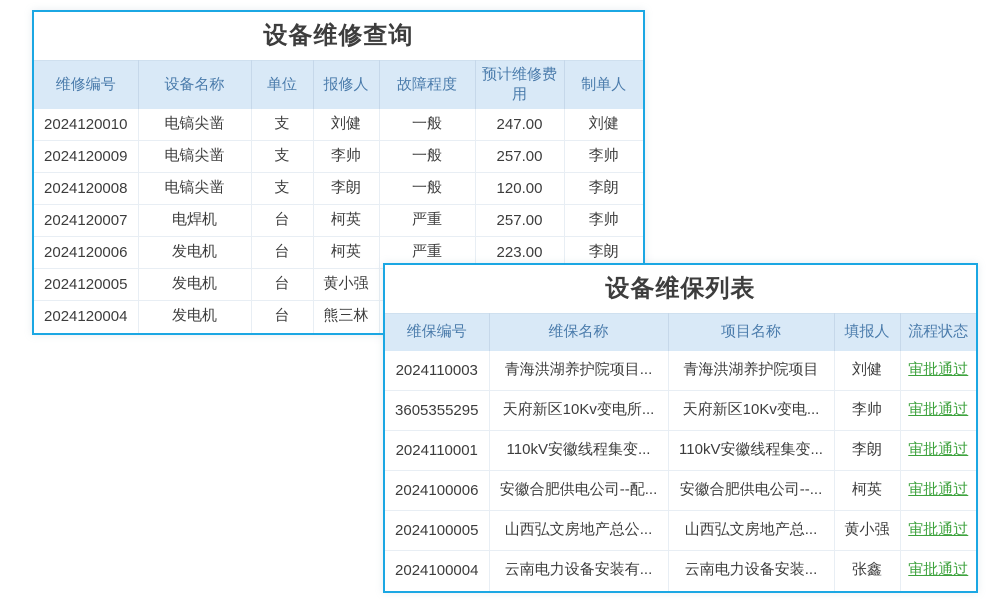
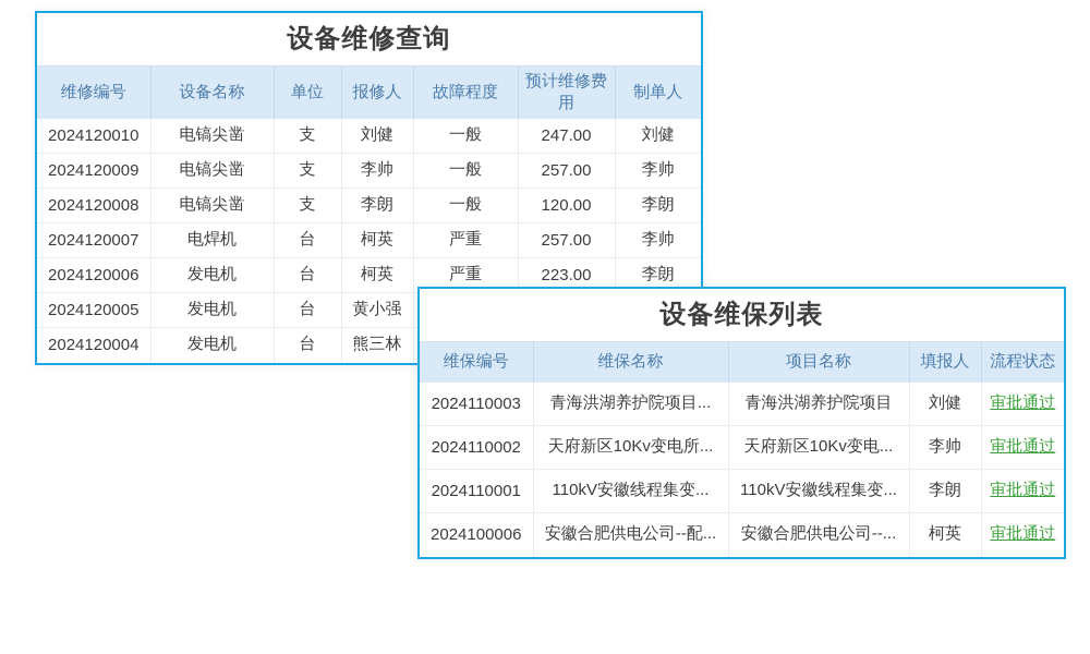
  设备维修查询
  维修编号	设备名称	单位	报修人	故障程度	预计维修费用	制单人
  2024120010	电镐尖凿	支	刘健	一般	247.00	刘健
  2024120009	电镐尖凿	支	李帅	一般	257.00	李帅
  2024120008	电镐尖凿	支	李朗	一般	120.00	李朗
  2024120007	电焊机	台	柯英	严重	257.00	李帅
  2024120006	发电机	台	柯英	严重	223.00	李朗
  2024120005	发电机	台	黄小强
  2024120004	发电机	台	熊三林
  设备维保列表
  维保编号	维保名称	项目名称	填报人	流程状态
  2024110003	青海洪湖养护院项目...	青海洪湖养护院项目	刘健	审批通过
- 3605355295	天府新区10Kv变电所...	天府新区10Kv变电...	李帅	审批通过
+ 2024110002	天府新区10Kv变电所...	天府新区10Kv变电...	李帅	审批通过
  2024110001	110kV安徽线程集变...	110kV安徽线程集变...	李朗	审批通过
  2024100006	安徽合肥供电公司--配...	安徽合肥供电公司--...	柯英	审批通过
- 2024100005	山西弘文房地产总公...	山西弘文房地产总...	黄小强	审批通过
- 2024100004	云南电力设备安装有...	云南电力设备安装...	张鑫	审批通过
